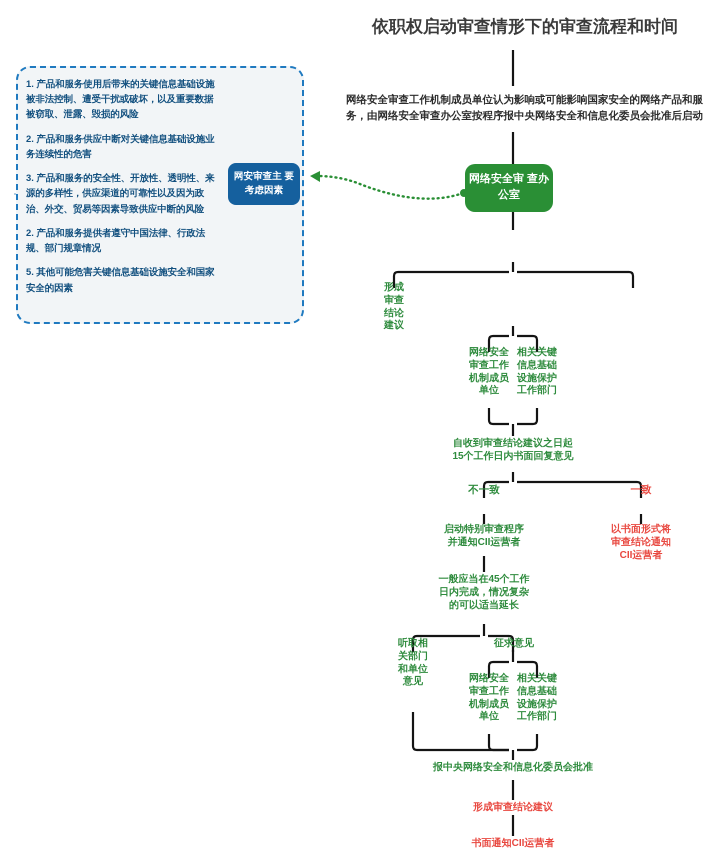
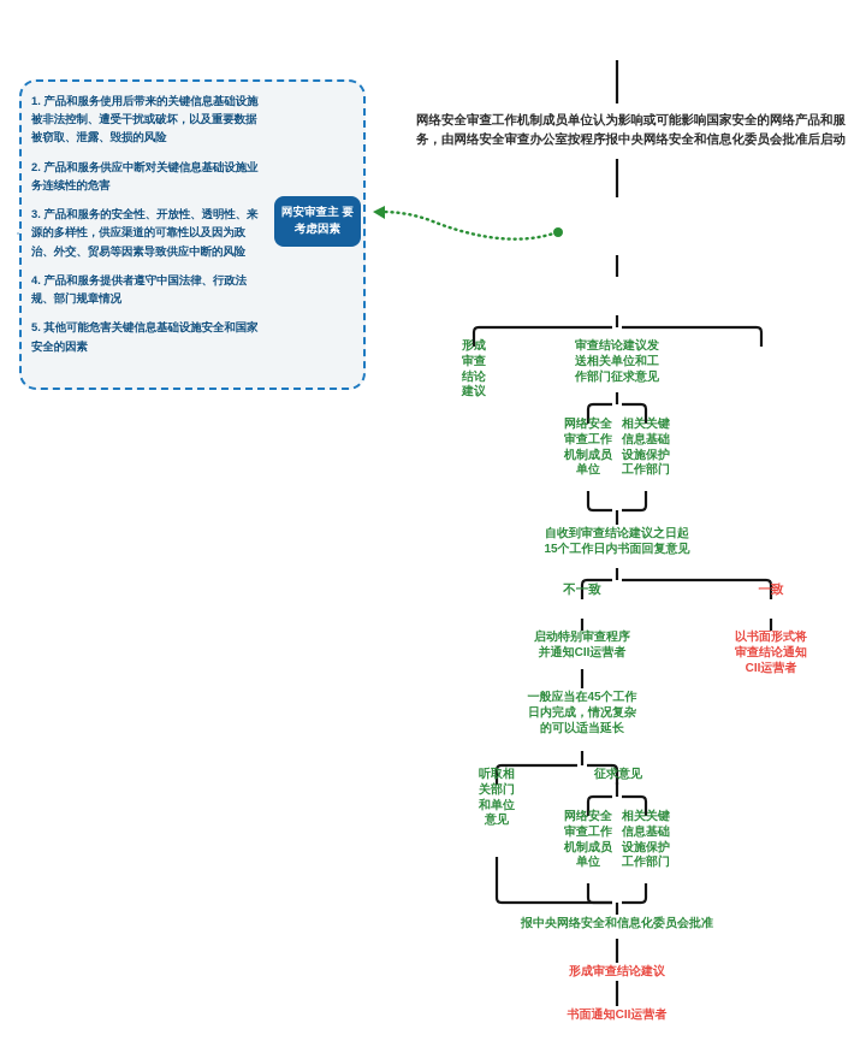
- 依职权启动审查情形下的审查流程和时间
  网络安全审查工作机制成员单位认为影响或可能影响国家安全的网络产品和服务，由网络安全审查办公室按程序报中央网络安全和信息化委员会批准后启动
  1. 产品和服务使用后带来的关键信息基础设施被非法控制、遭受干扰或破坏，以及重要数据被窃取、泄露、毁损的风险
  2. 产品和服务供应中断对关键信息基础设施业务连续性的危害
  3. 产品和服务的安全性、开放性、透明性、来源的多样性，供应渠道的可靠性以及因为政治、外交、贸易等因素导致供应中断的风险
- 2. 产品和服务提供者遵守中国法律、行政法规、部门规章情况
+ 4. 产品和服务提供者遵守中国法律、行政法规、部门规章情况
  5. 其他可能危害关键信息基础设施安全和国家安全的因素
  网安审查主 要考虑因素
- 网络安全审 查办公室
  形成
  审查
  结论
  建议
+ 审查结论建议发
+ 送相关单位和工
+ 作部门征求意见
  网络安全
  审查工作
  机制成员
  单位
  相关关键
  信息基础
  设施保护
  工作部门
  自收到审查结论建议之日起
  15个工作日内书面回复意见
  不一致
  一致
  启动特别审查程序
  并通知CII运营者
  以书面形式将
  审查结论通知
  CII运营者
  一般应当在45个工作
  日内完成，情况复杂
  的可以适当延长
  听取相
  关部门
  和单位
  意见
  征求意见
  网络安全
  审查工作
  机制成员
  单位
  相关关键
  信息基础
  设施保护
  工作部门
  报中央网络安全和信息化委员会批准
  形成审查结论建议
  书面通知CII运营者
